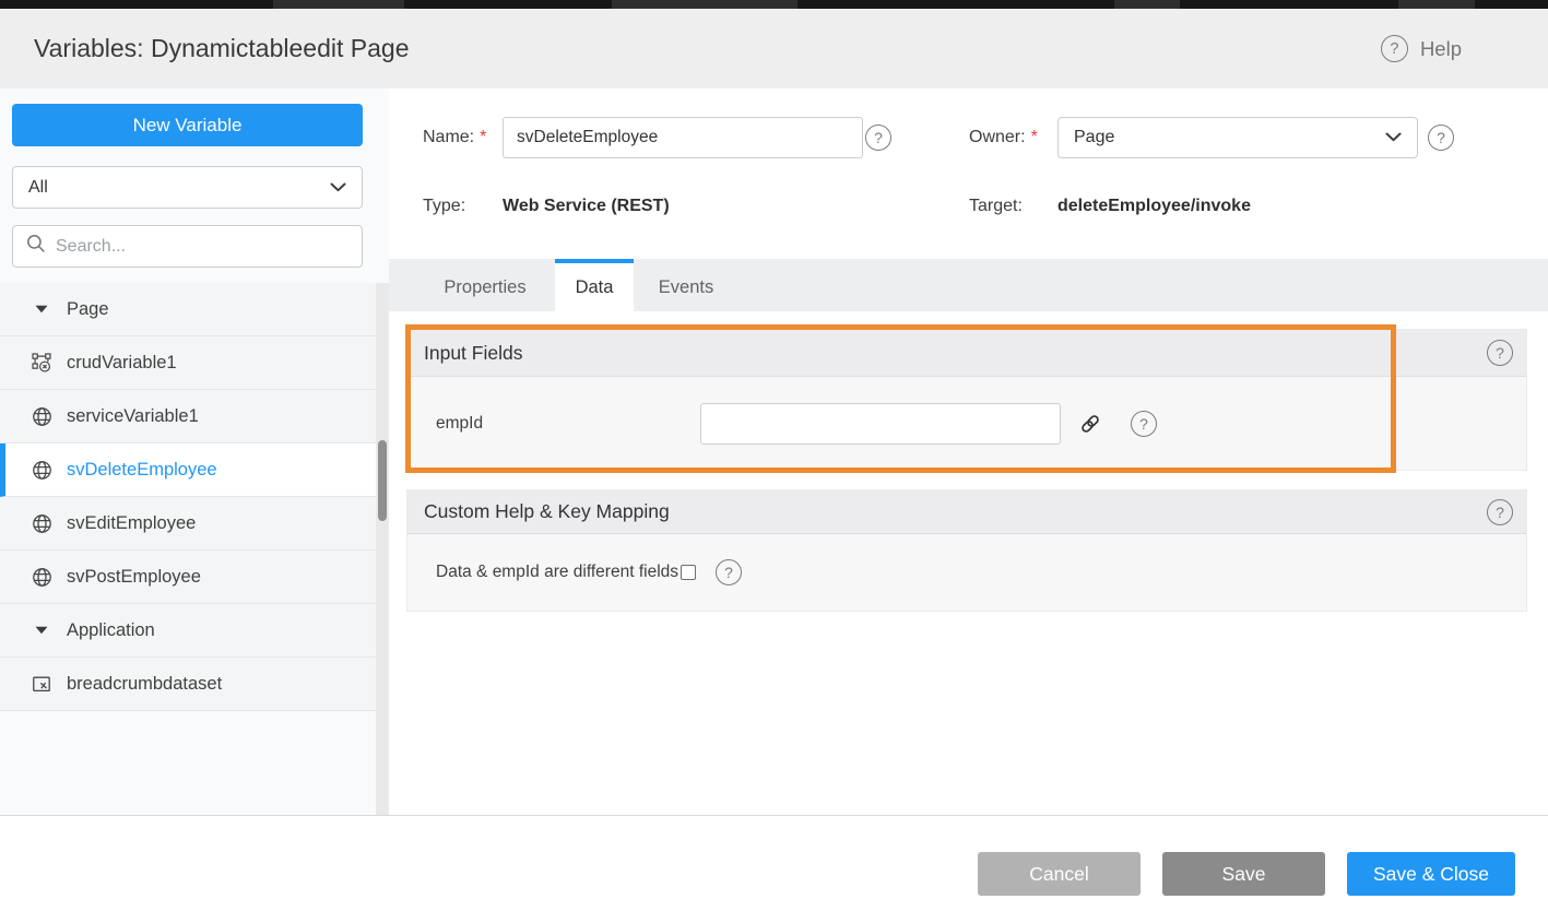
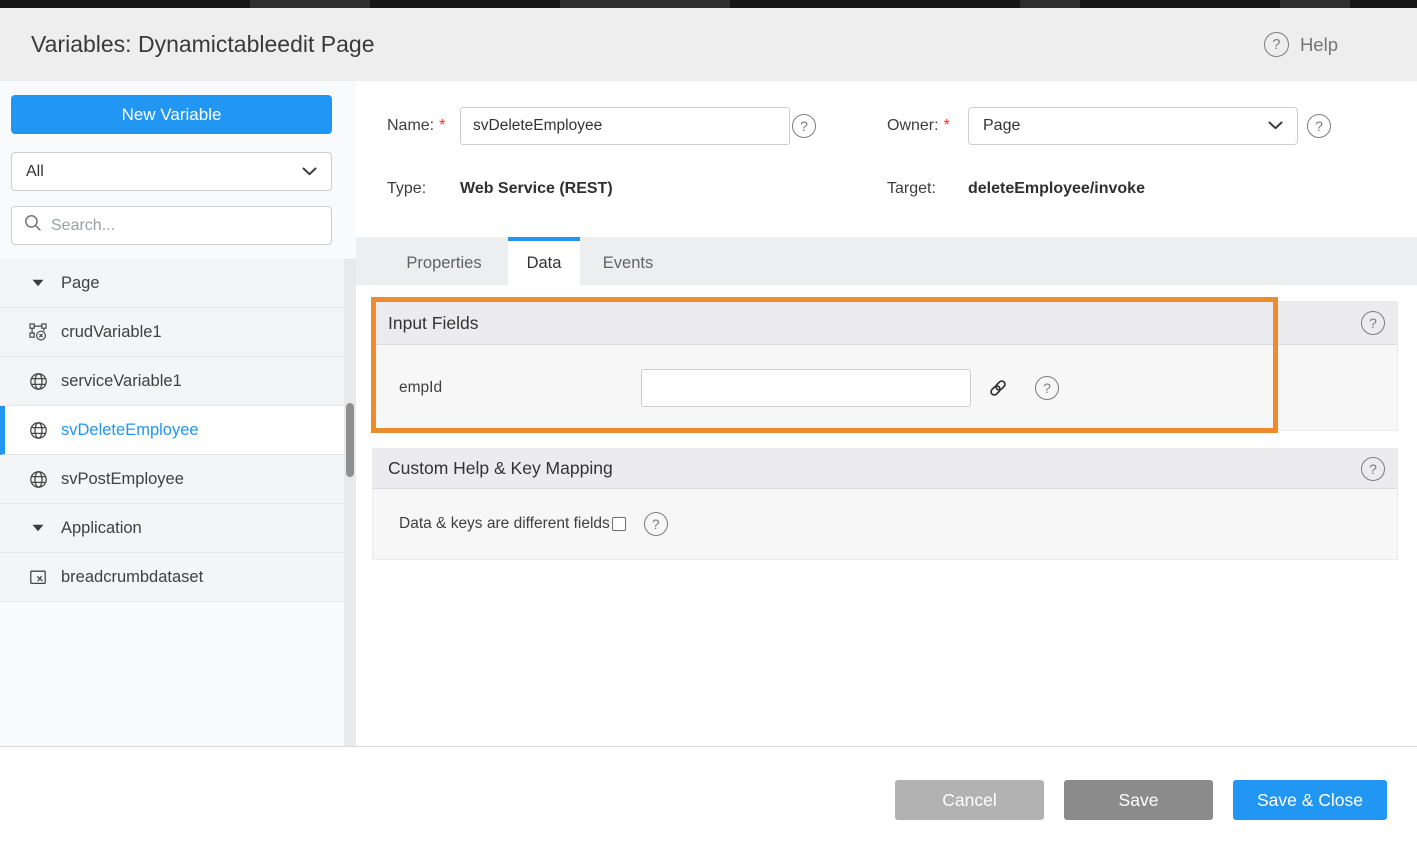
  Variables: Dynamictableedit Page
  ?
  Help
  New Variable
  All
  Search...
  Page
  crudVariable1
  serviceVariable1
  svDeleteEmployee
- svEditEmployee
  svPostEmployee
  Application
  breadcrumbdataset
  Name: *
  svDeleteEmployee
  ?
  Owner: *
  Page
  ?
  Type:
  Web Service (REST)
  Target:
  deleteEmployee/invoke
  Properties
  Data
  Events
  Input Fields
  ?
  empId
  ?
  Custom Help & Key Mapping
  ?
- Data & empId are different fields
+ Data & keys are different fields
  ?
  Cancel
  Save
  Save & Close
